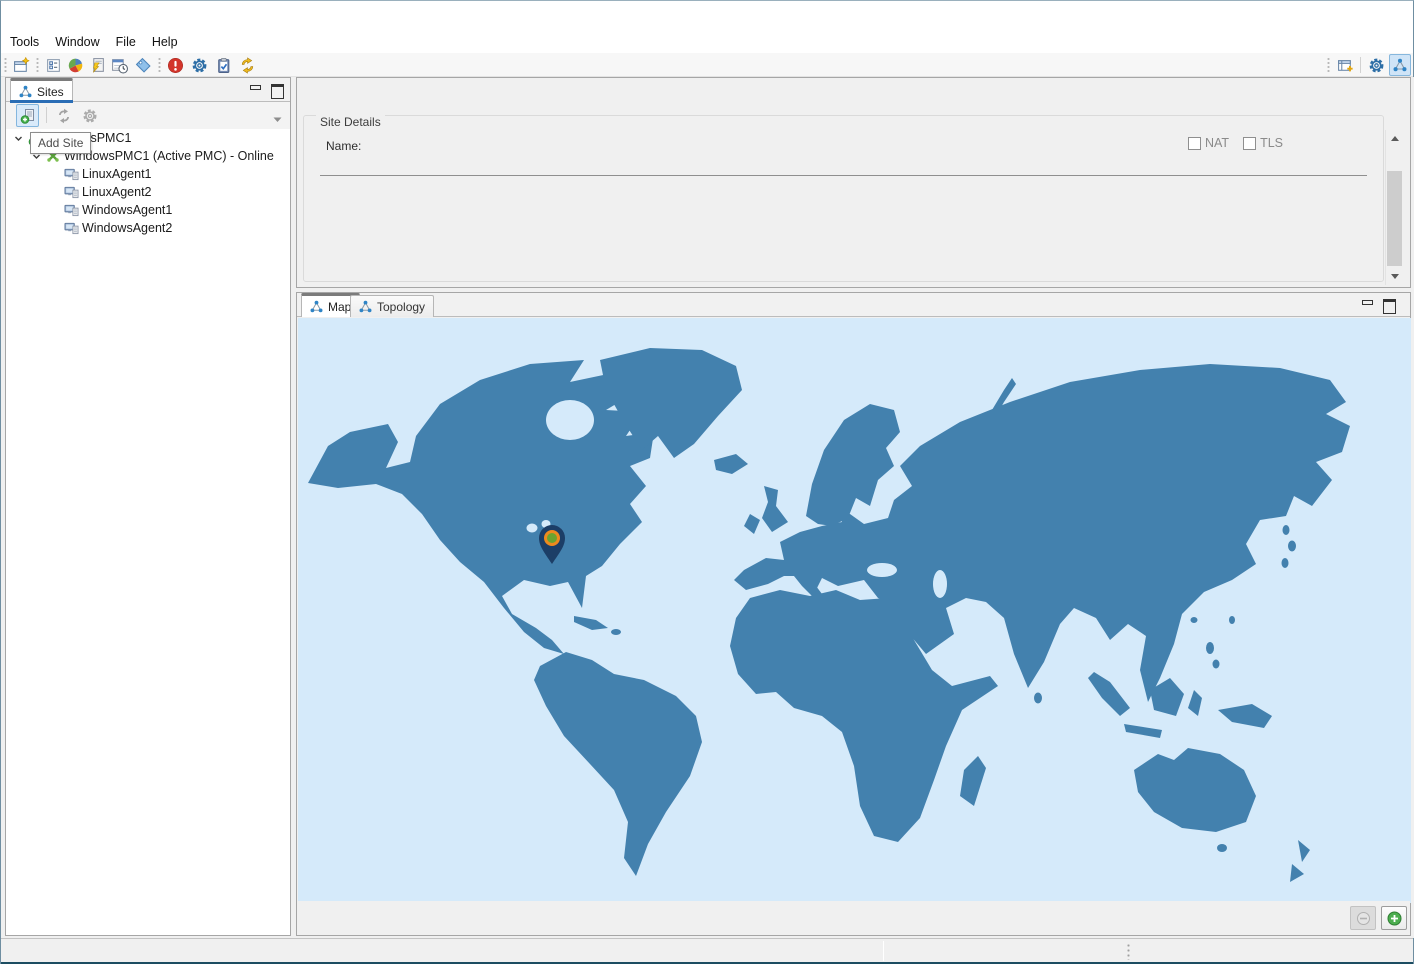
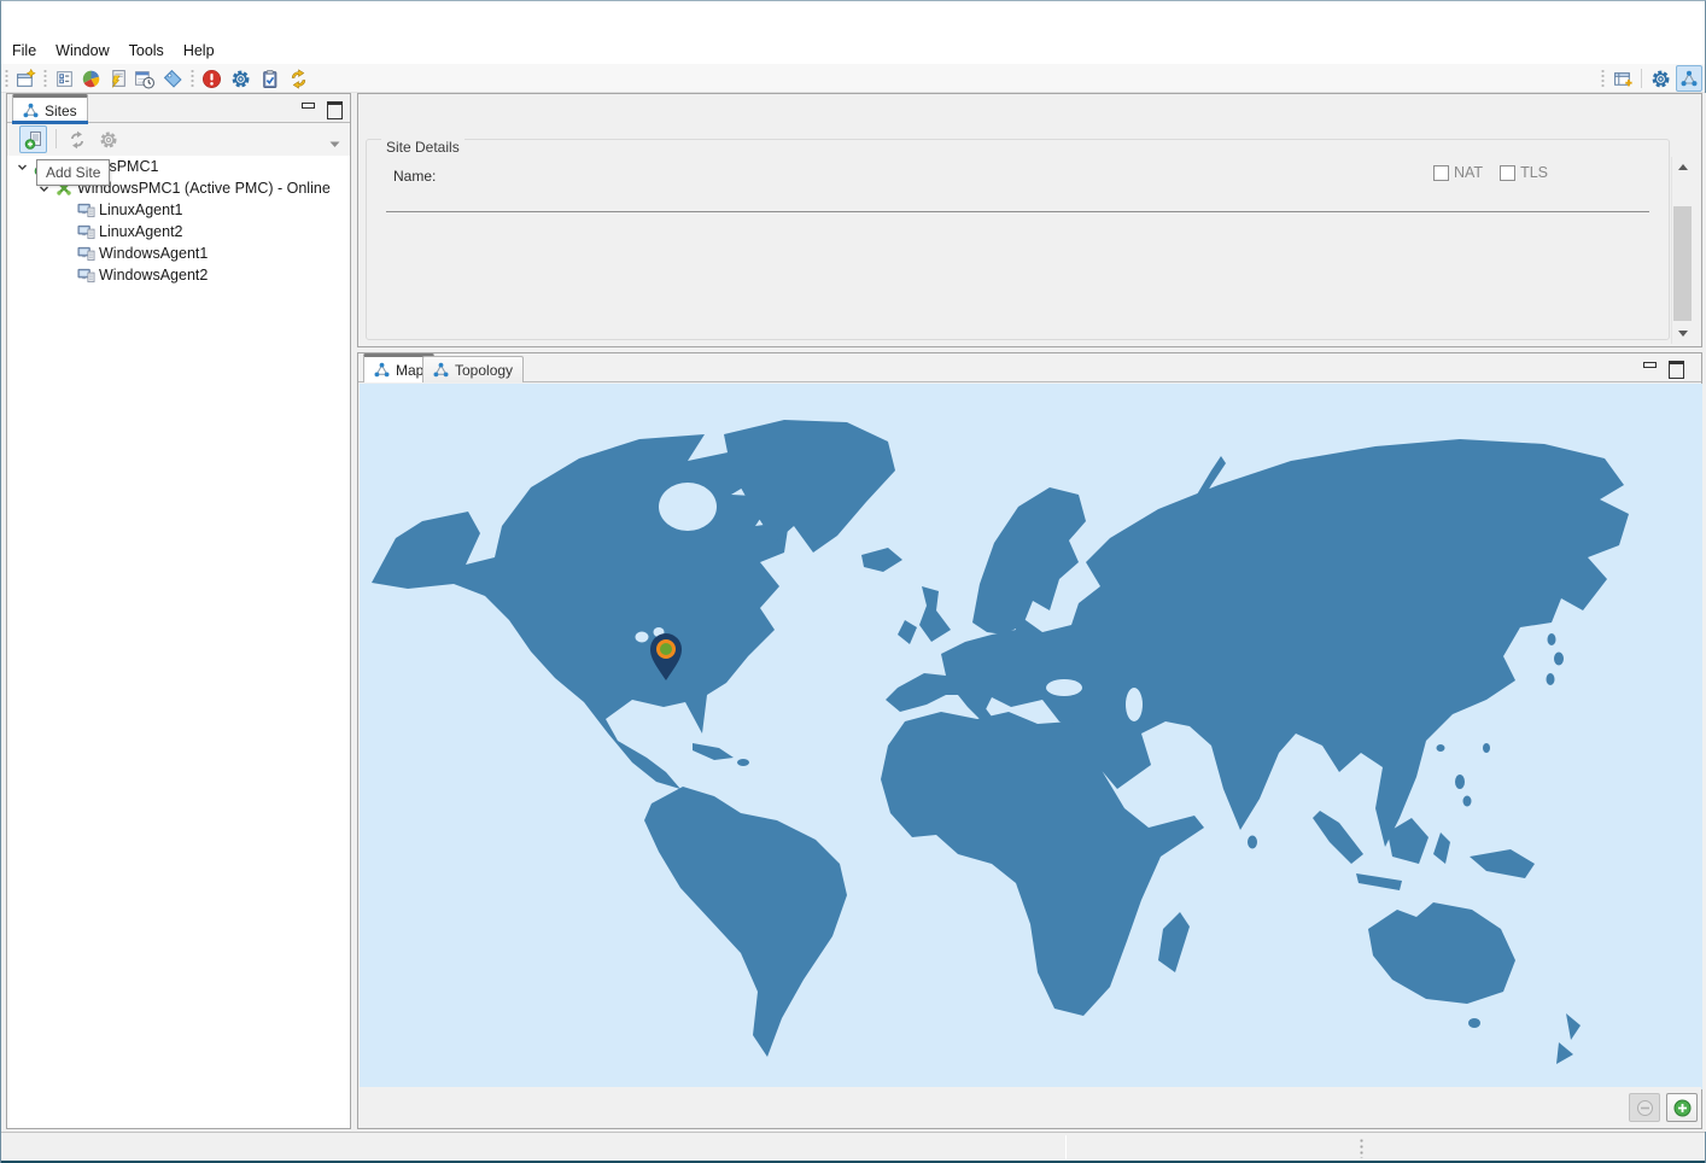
- Tools
+ File
  Window
- File
+ Tools
  Help
  Sites
  WindowsPMC1 (Active PMC) - Online
  LinuxAgent1
  LinuxAgent2
  WindowsAgent1
  WindowsAgent2
  Add Site
  Site Details
  Name:
  NAT
  TLS
  Map
  Topology
